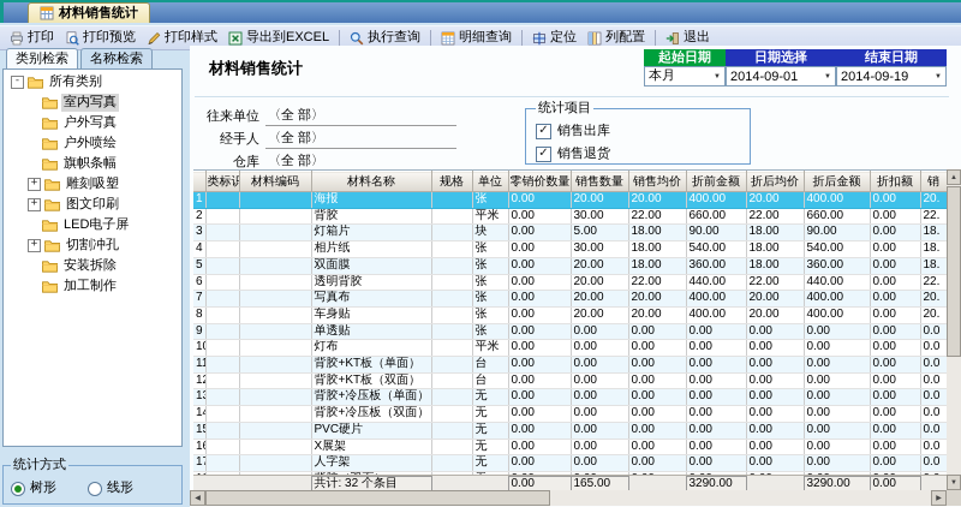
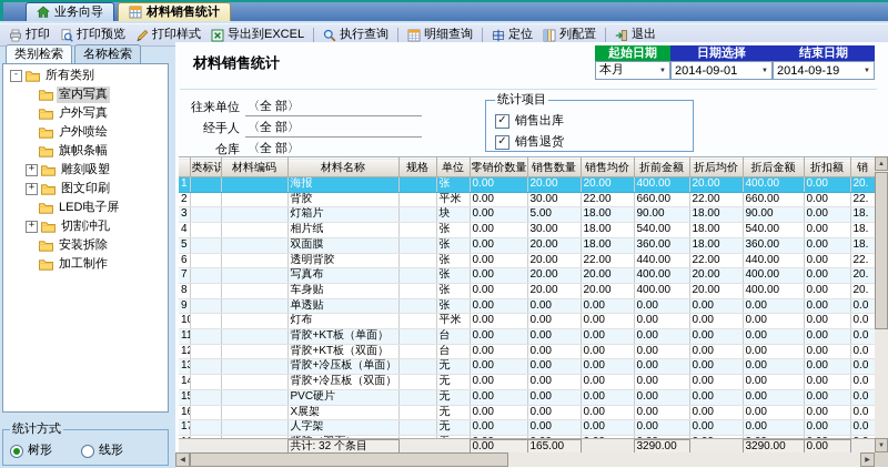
+ 业务向导
  材料销售统计
  打印
  打印预览
  打印样式
  导出到EXCEL
  执行查询
  明细查询
  定位
  列配置
  退出
  类别检索
  名称检索
  -
  所有类别
  室内写真
  户外写真
  户外喷绘
  旗帜条幅
  +
  雕刻吸塑
  +
  图文印刷
  LED电子屏
  +
  切割冲孔
  安装拆除
  加工制作
  统计方式
  树形
  线形
  材料销售统计
  起始日期
  本月
  日期选择
  2014-09-01
  结束日期
  2014-09-19
  往来单位
  〈全 部〉
  经手人
  〈全 部〉
  仓库
  〈全 部〉
  统计项目
  ✓
  销售出库
  ✓
  销售退货
  	类标识	材料编码	材料名称	规格	单位	零销价数量	销售数量	销售均价	折前金额	折后均价	折后金额	折扣额	销
  1			海报		张	0.00	20.00	20.00	400.00	20.00	400.00	0.00	20.
  2			背胶		平米	0.00	30.00	22.00	660.00	22.00	660.00	0.00	22.
  3			灯箱片		块	0.00	5.00	18.00	90.00	18.00	90.00	0.00	18.
  4			相片纸		张	0.00	30.00	18.00	540.00	18.00	540.00	0.00	18.
  5			双面膜		张	0.00	20.00	18.00	360.00	18.00	360.00	0.00	18.
  6			透明背胶		张	0.00	20.00	22.00	440.00	22.00	440.00	0.00	22.
  7			写真布		张	0.00	20.00	20.00	400.00	20.00	400.00	0.00	20.
  8			车身贴		张	0.00	20.00	20.00	400.00	20.00	400.00	0.00	20.
  9			单透贴		张	0.00	0.00	0.00	0.00	0.00	0.00	0.00	0.0
  1			灯布		平米	0.00	0.00	0.00	0.00	0.00	0.00	0.00	0.0
  1			背胶+KT板（单面）		台	0.00	0.00	0.00	0.00	0.00	0.00	0.00	0.0
  1			背胶+KT板（双面）		台	0.00	0.00	0.00	0.00	0.00	0.00	0.00	0.0
  1			背胶+冷压板（单面）		无	0.00	0.00	0.00	0.00	0.00	0.00	0.00	0.0
  1			背胶+冷压板（双面）		无	0.00	0.00	0.00	0.00	0.00	0.00	0.00	0.0
  1			PVC硬片		无	0.00	0.00	0.00	0.00	0.00	0.00	0.00	0.0
  1			X展架		无	0.00	0.00	0.00	0.00	0.00	0.00	0.00	0.0
  1			人字架		无	0.00	0.00	0.00	0.00	0.00	0.00	0.00	0.0
  			共计: 32 个条目			0.00	165.00		3290.00		3290.00	0.00
